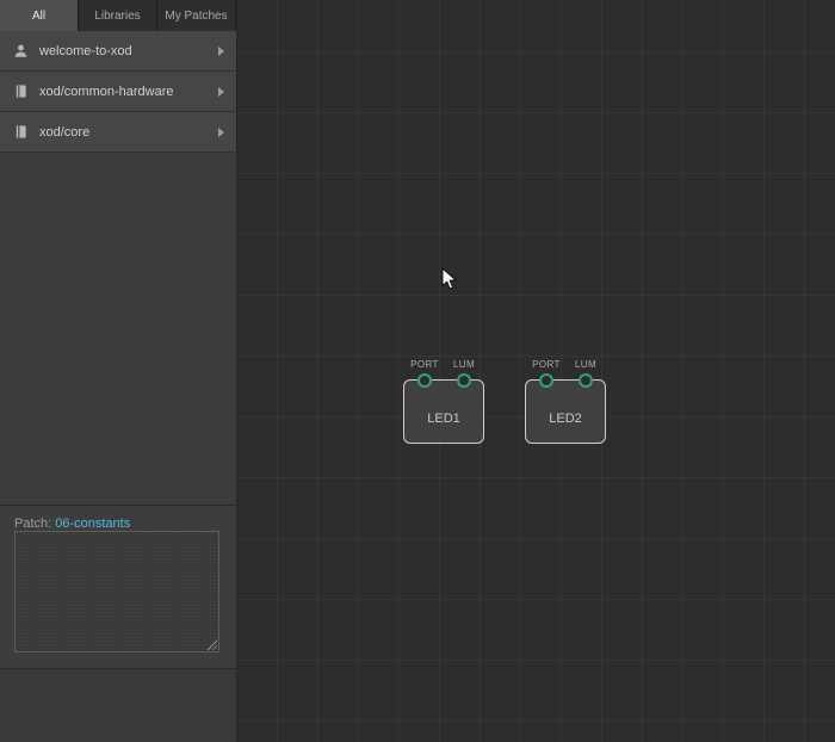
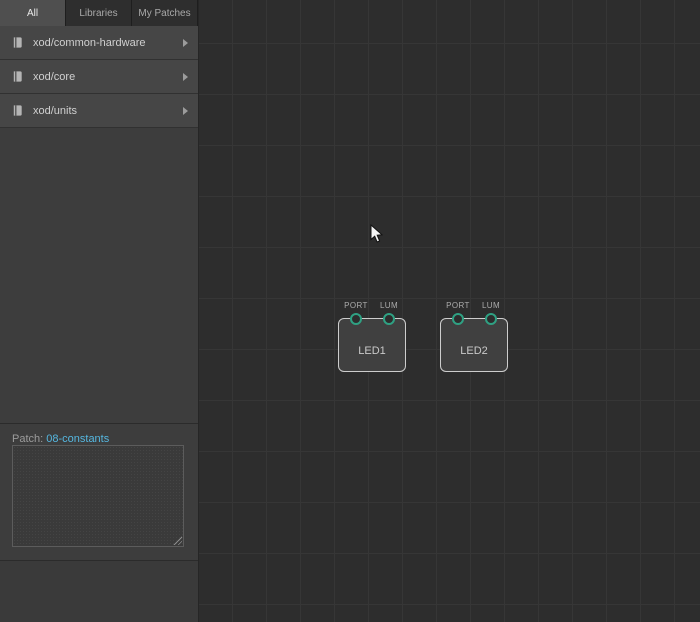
  All
  Libraries
  My Patches
- welcome-to-xod
  xod/common-hardware
  xod/core
+ xod/units
- Patch: 06-constants
+ Patch: 08-constants
  PORT
  LUM
  LED1
  PORT
  LUM
  LED2
